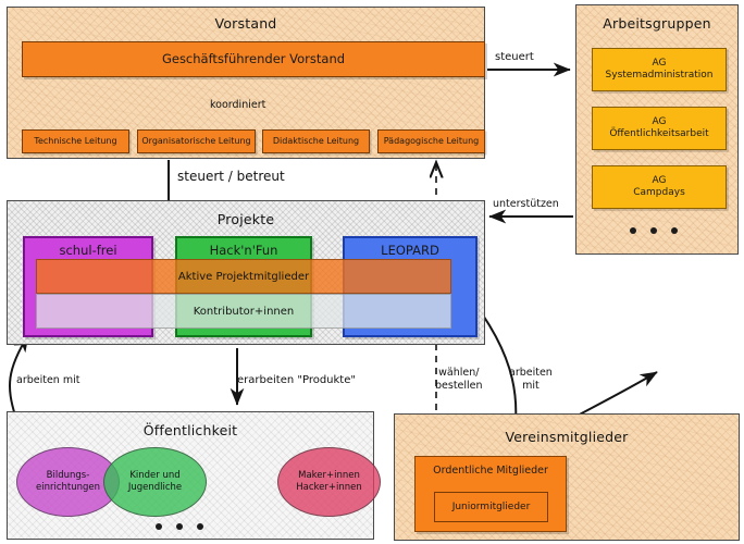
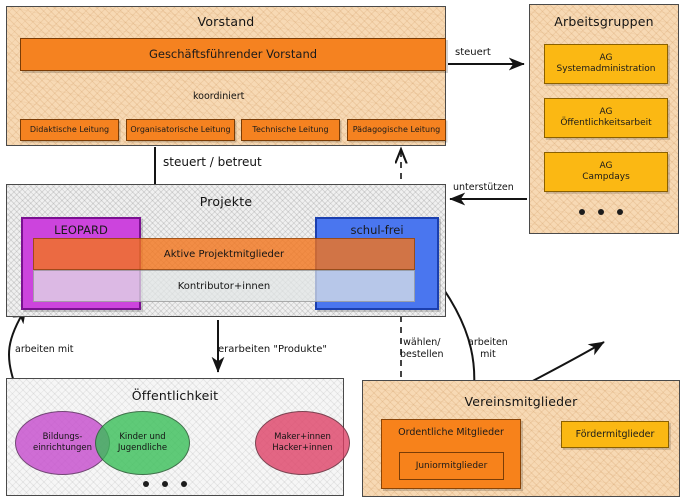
  Vorstand
  Geschäftsführender Vorstand
- Technische Leitung
+ Didaktische Leitung
  Organisatorische Leitung
- Didaktische Leitung
+ Technische Leitung
  Pädagogische Leitung
  Arbeitsgruppen
  AG
  Systemadministration
  AG
  Öffentlichkeitsarbeit
  AG
  Campdays
  Projekte
- schul-frei
+ LEOPARD
- Hack'n'Fun
- LEOPARD
+ schul-frei
  Aktive Projektmitglieder
  Kontributor+innen
  Öffentlichkeit
  Bildungs-
  einrichtungen
  Kinder und
  Jugendliche
  Maker+innen
  Hacker+innen
  Vereinsmitglieder
  Ordentliche Mitglieder
  Juniormitglieder
+ Fördermitglieder
  steuert
  koordiniert
  steuert / betreut
  unterstützen
  arbeiten mit
  erarbeiten "Produkte"
  wählen/
  bestellen
  arbeiten
  mit
